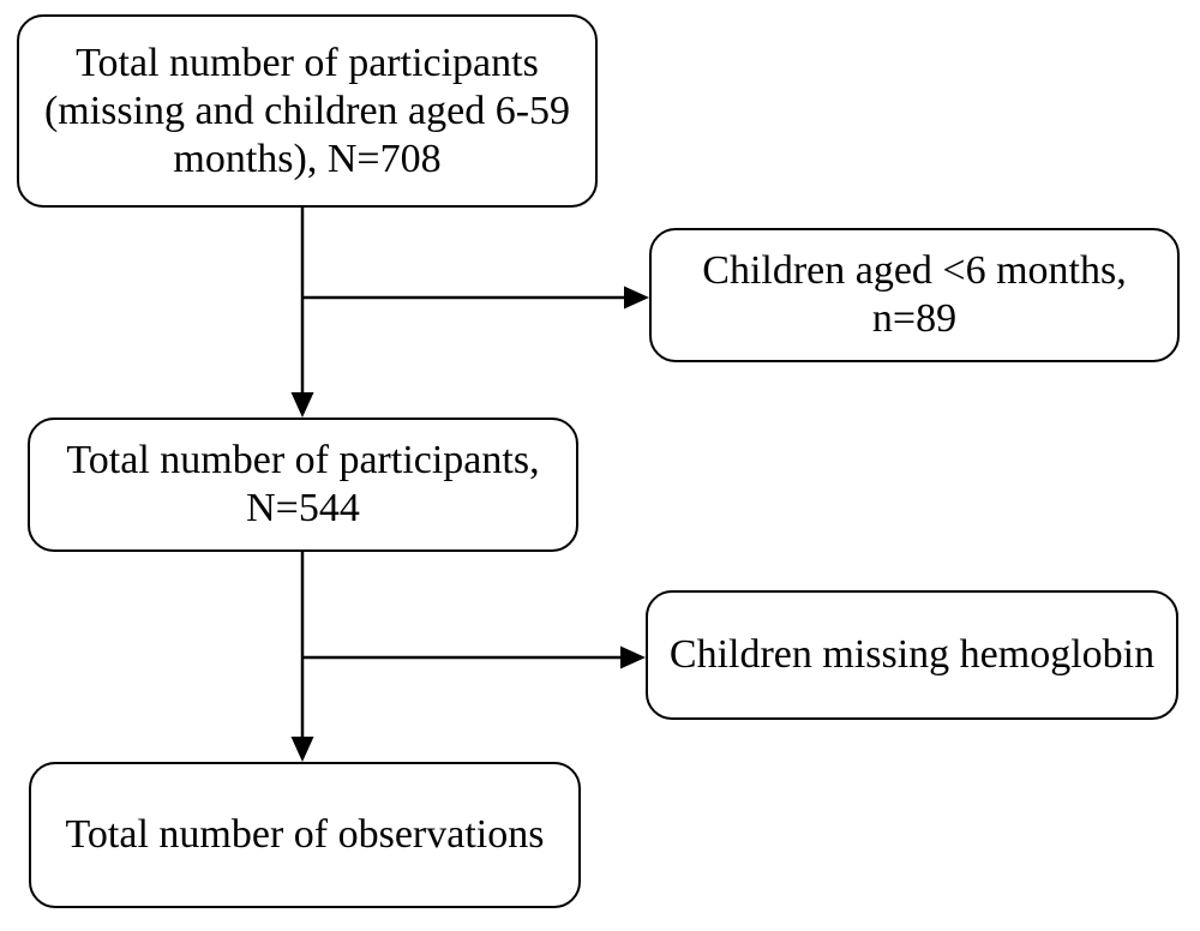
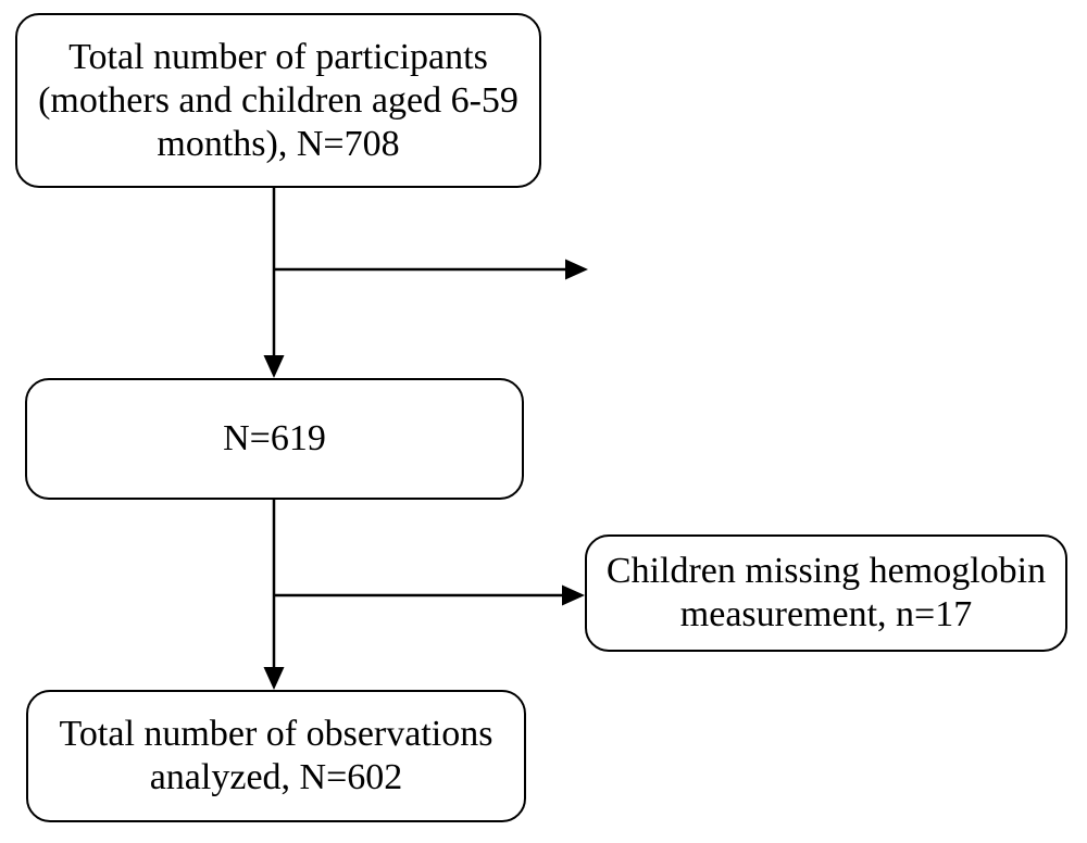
  Total number of participants
- (missing and children aged 6-59
+ (mothers and children aged 6-59
  months), N=708
- Children aged <6 months,
- n=89
- Total number of participants,
- N=544
+ N=619
  Children missing hemoglobin
+ measurement, n=17
  Total number of observations
+ analyzed, N=602
